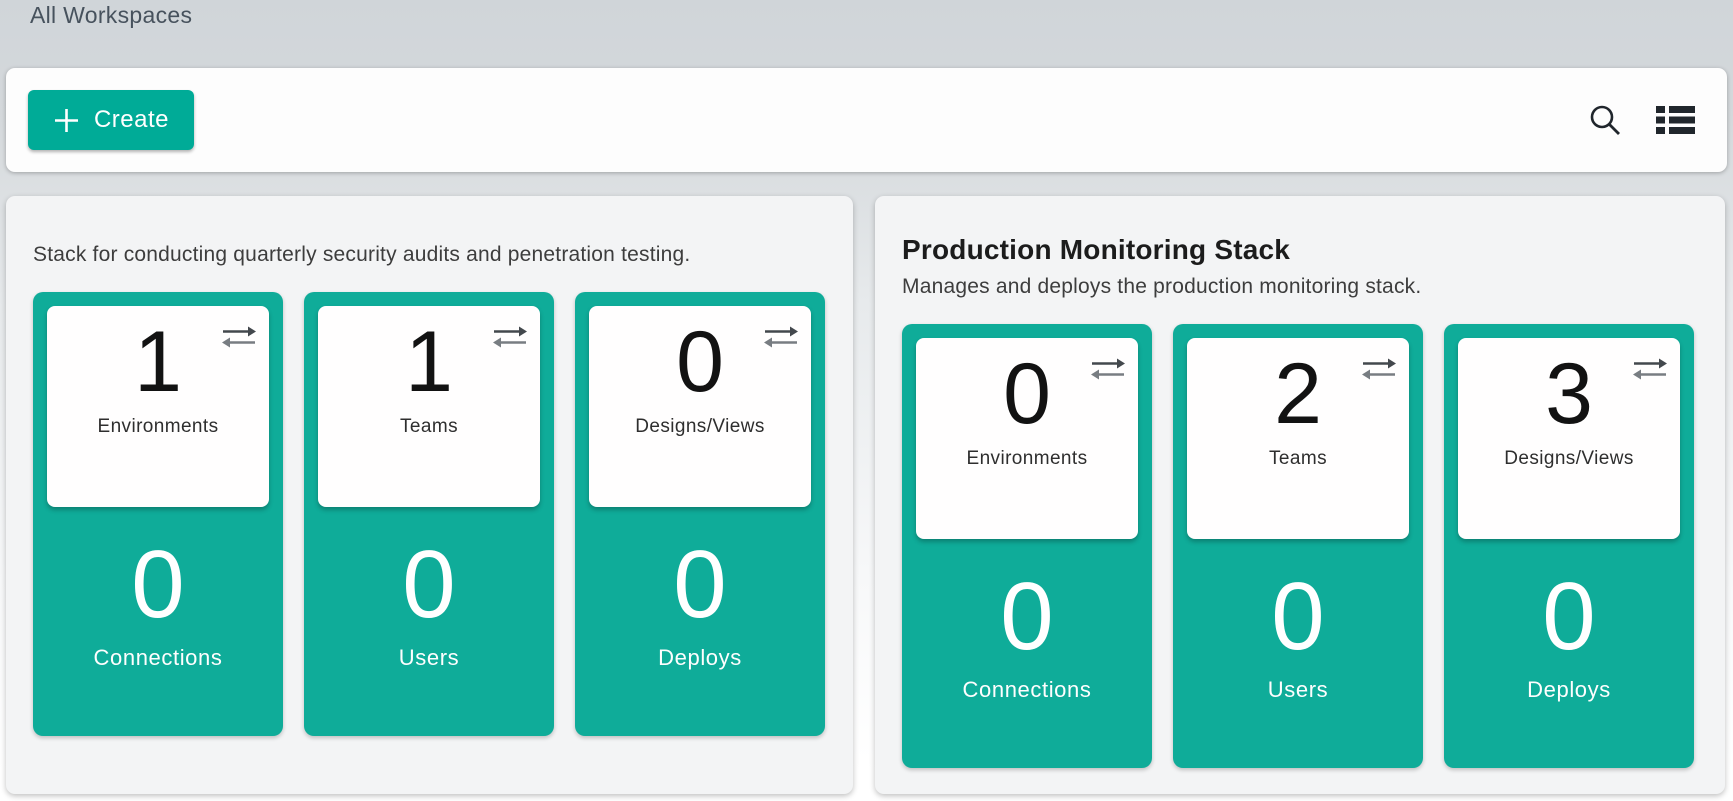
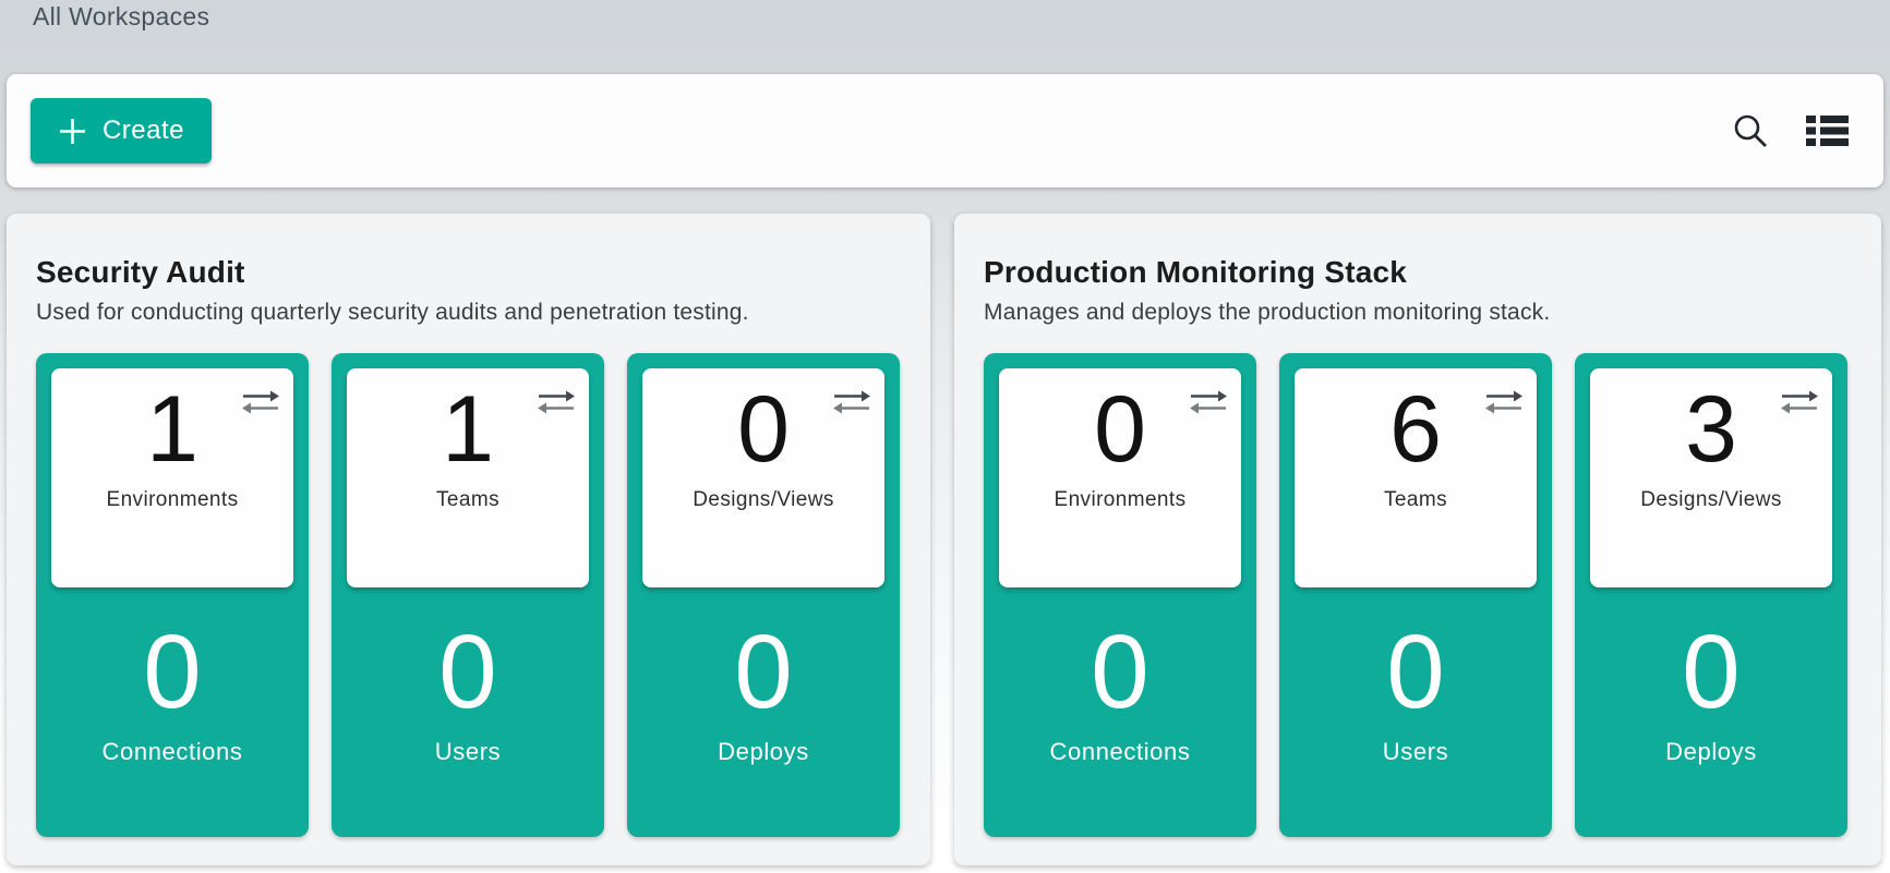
  All Workspaces
  Create
+ Security Audit
- Stack for conducting quarterly security audits and penetration testing.
+ Used for conducting quarterly security audits and penetration testing.
  1
  Environments
  0
  Connections
  1
  Teams
  0
  Users
  0
  Designs/Views
  0
  Deploys
  Production Monitoring Stack
  Manages and deploys the production monitoring stack.
  0
  Environments
  0
  Connections
- 2
+ 6
  Teams
  0
  Users
  3
  Designs/Views
  0
  Deploys
